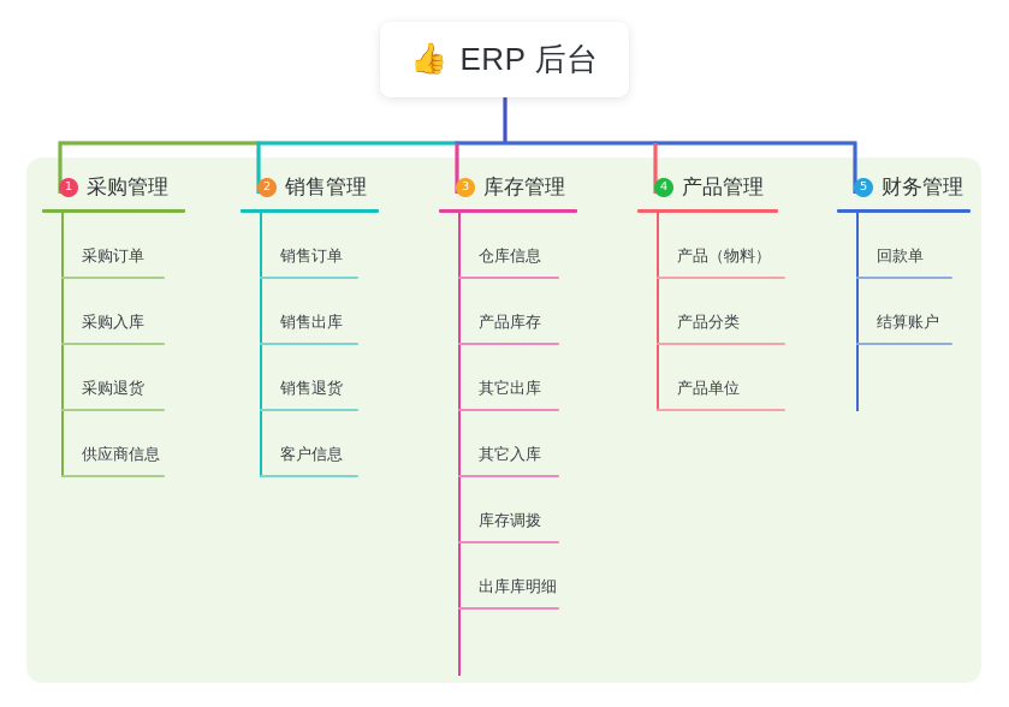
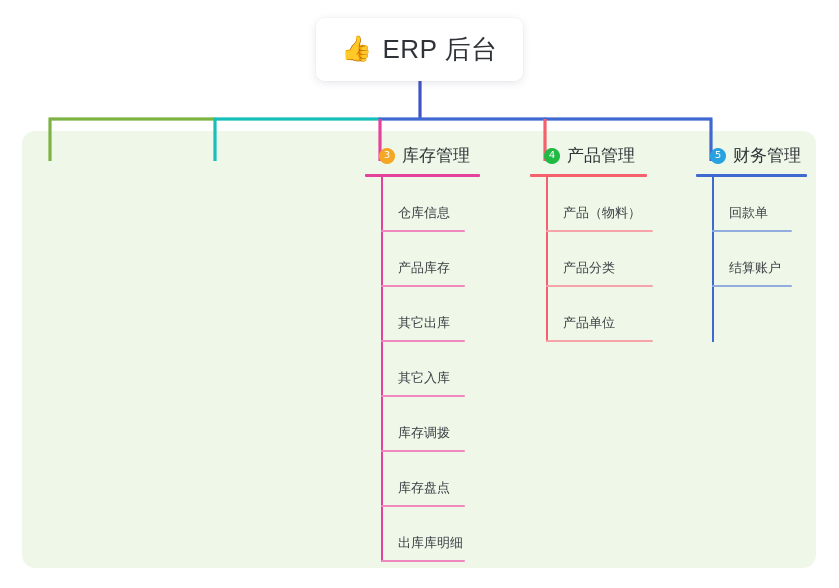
  👍
  ERP 后台
- 1
- 采购管理
- 采购订单
- 采购入库
- 采购退货
- 供应商信息
- 2
- 销售管理
- 销售订单
- 销售出库
- 销售退货
- 客户信息
  3
  库存管理
  仓库信息
  产品库存
  其它出库
  其它入库
  库存调拨
+ 库存盘点
  出库库明细
  4
  产品管理
  产品（物料）
  产品分类
  产品单位
  5
  财务管理
  回款单
  结算账户
